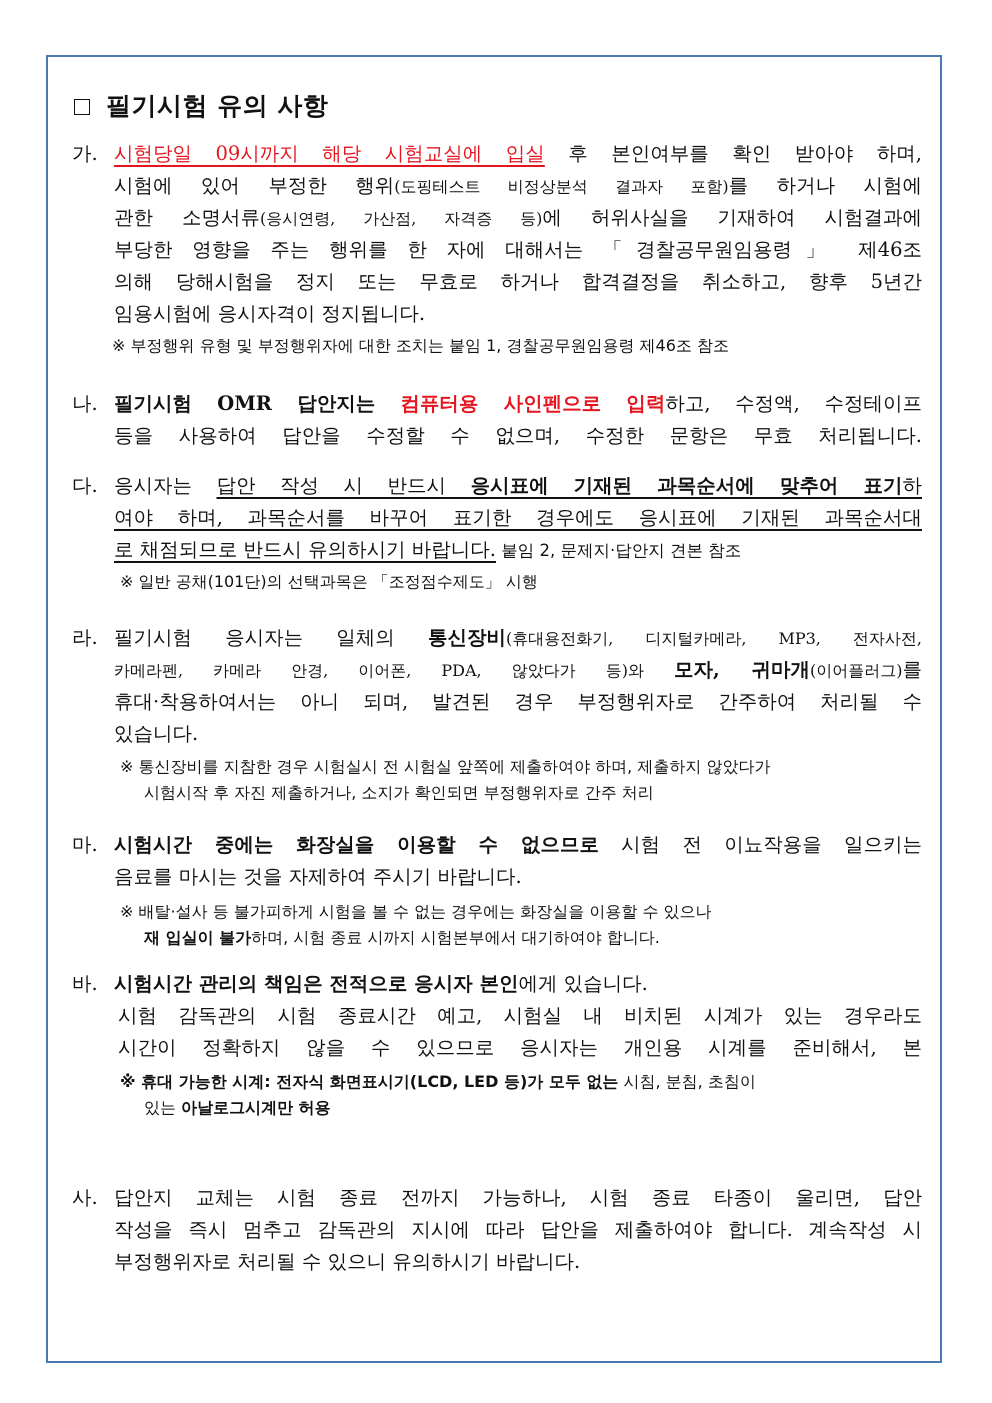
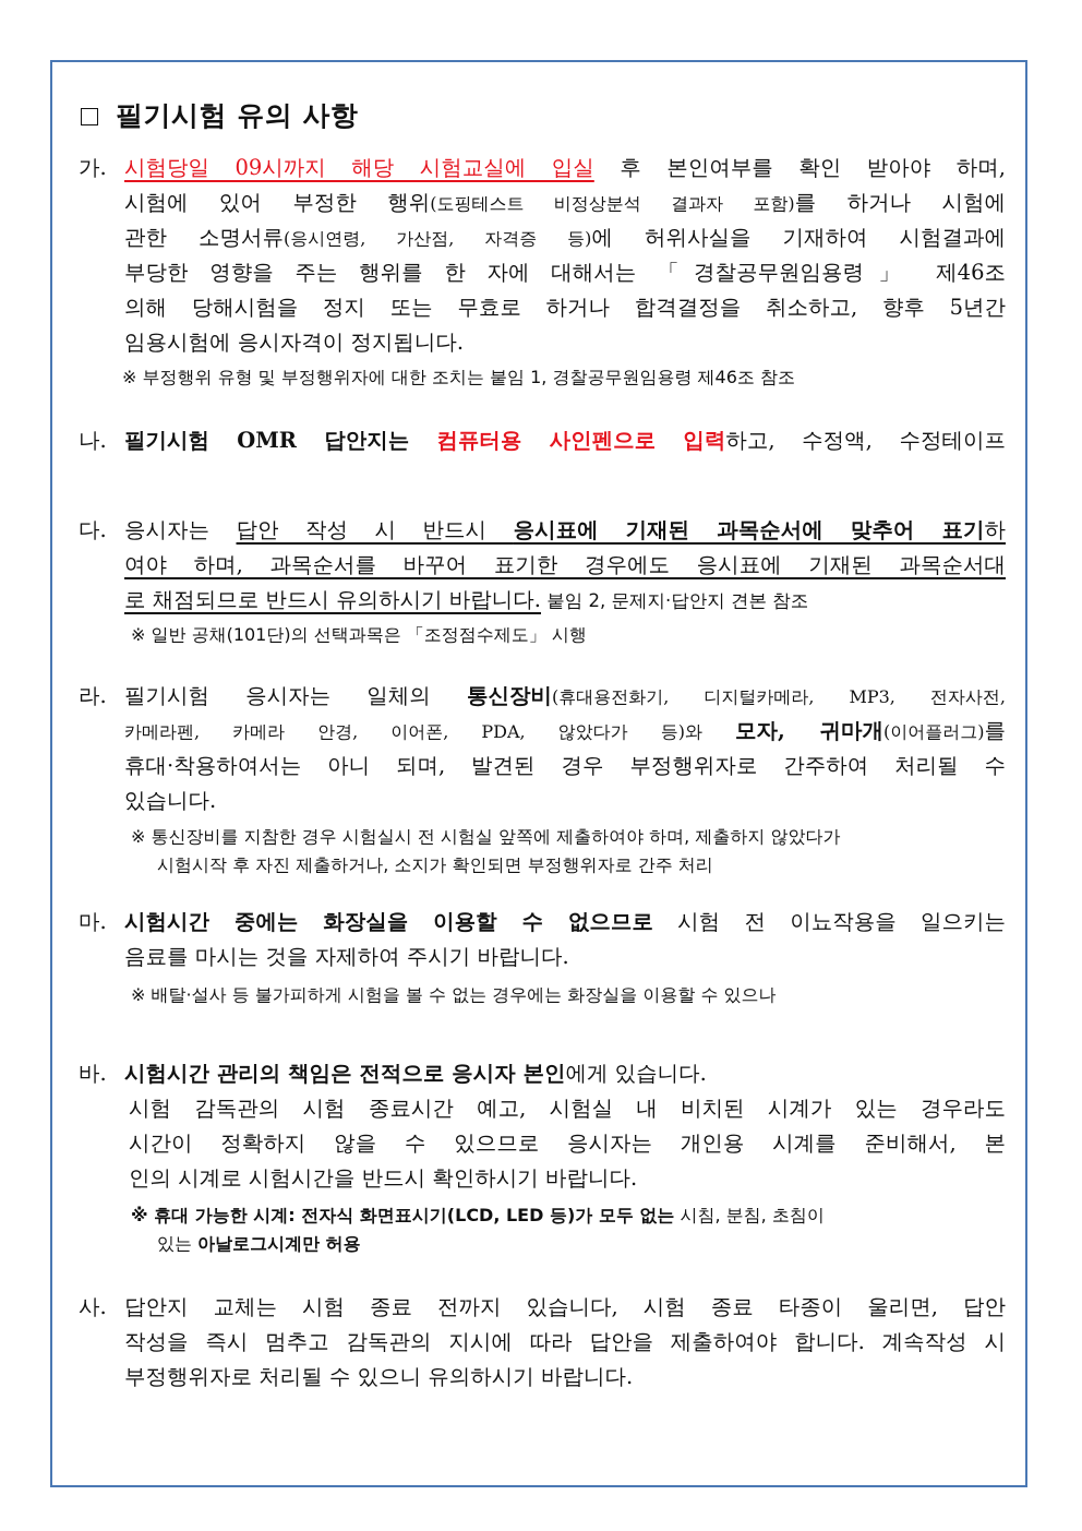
  필기시험 유의 사항
  가.
  시험당일 09시까지 해당 시험교실에 입실 후 본인여부를 확인 받아야 하며,
  시험에 있어 부정한 행위(도핑테스트 비정상분석 결과자 포함)를 하거나 시험에
  관한 소명서류(응시연령, 가산점, 자격증 등)에 허위사실을 기재하여 시험결과에
  부당한 영향을 주는 행위를 한 자에 대해서는 「경찰공무원임용령」 제46조
  의해 당해시험을 정지 또는 무효로 하거나 합격결정을 취소하고, 향후 5년간
  임용시험에 응시자격이 정지됩니다.
  ※ 부정행위 유형 및 부정행위자에 대한 조치는 붙임 1, 경찰공무원임용령 제46조 참조
  나.
  필기시험 OMR 답안지는 컴퓨터용 사인펜으로 입력하고, 수정액, 수정테이프
- 등을 사용하여 답안을 수정할 수 없으며, 수정한 문항은 무효 처리됩니다.
  다.
  응시자는 답안 작성 시 반드시 응시표에 기재된 과목순서에 맞추어 표기하
  여야 하며, 과목순서를 바꾸어 표기한 경우에도 응시표에 기재된 과목순서대
  로 채점되므로 반드시 유의하시기 바랍니다. 붙임 2, 문제지·답안지 견본 참조
  ※ 일반 공채(101단)의 선택과목은 「조정점수제도」 시행
  라.
  필기시험 응시자는 일체의 통신장비(휴대용전화기, 디지털카메라, MP3, 전자사전,
  카메라펜, 카메라 안경, 이어폰, PDA, 않았다가 등)와 모자, 귀마개(이어플러그)를
  휴대·착용하여서는 아니 되며, 발견된 경우 부정행위자로 간주하여 처리될 수
  있습니다.
  ※ 통신장비를 지참한 경우 시험실시 전 시험실 앞쪽에 제출하여야 하며, 제출하지 않았다가
  시험시작 후 자진 제출하거나, 소지가 확인되면 부정행위자로 간주 처리
  마.
  시험시간 중에는 화장실을 이용할 수 없으므로 시험 전 이뇨작용을 일으키는
  음료를 마시는 것을 자제하여 주시기 바랍니다.
  ※ 배탈·설사 등 불가피하게 시험을 볼 수 없는 경우에는 화장실을 이용할 수 있으나
- 재 입실이 불가하며, 시험 종료 시까지 시험본부에서 대기하여야 합니다.
  바.
  시험시간 관리의 책임은 전적으로 응시자 본인에게 있습니다.
  시험 감독관의 시험 종료시간 예고, 시험실 내 비치된 시계가 있는 경우라도
  시간이 정확하지 않을 수 있으므로 응시자는 개인용 시계를 준비해서, 본
+ 인의 시계로 시험시간을 반드시 확인하시기 바랍니다.
  ※ 휴대 가능한 시계: 전자식 화면표시기(LCD, LED 등)가 모두 없는 시침, 분침, 초침이
  있는 아날로그시계만 허용
  사.
- 답안지 교체는 시험 종료 전까지 가능하나, 시험 종료 타종이 울리면, 답안
+ 답안지 교체는 시험 종료 전까지 있습니다, 시험 종료 타종이 울리면, 답안
  작성을 즉시 멈추고 감독관의 지시에 따라 답안을 제출하여야 합니다. 계속작성 시
  부정행위자로 처리될 수 있으니 유의하시기 바랍니다.
